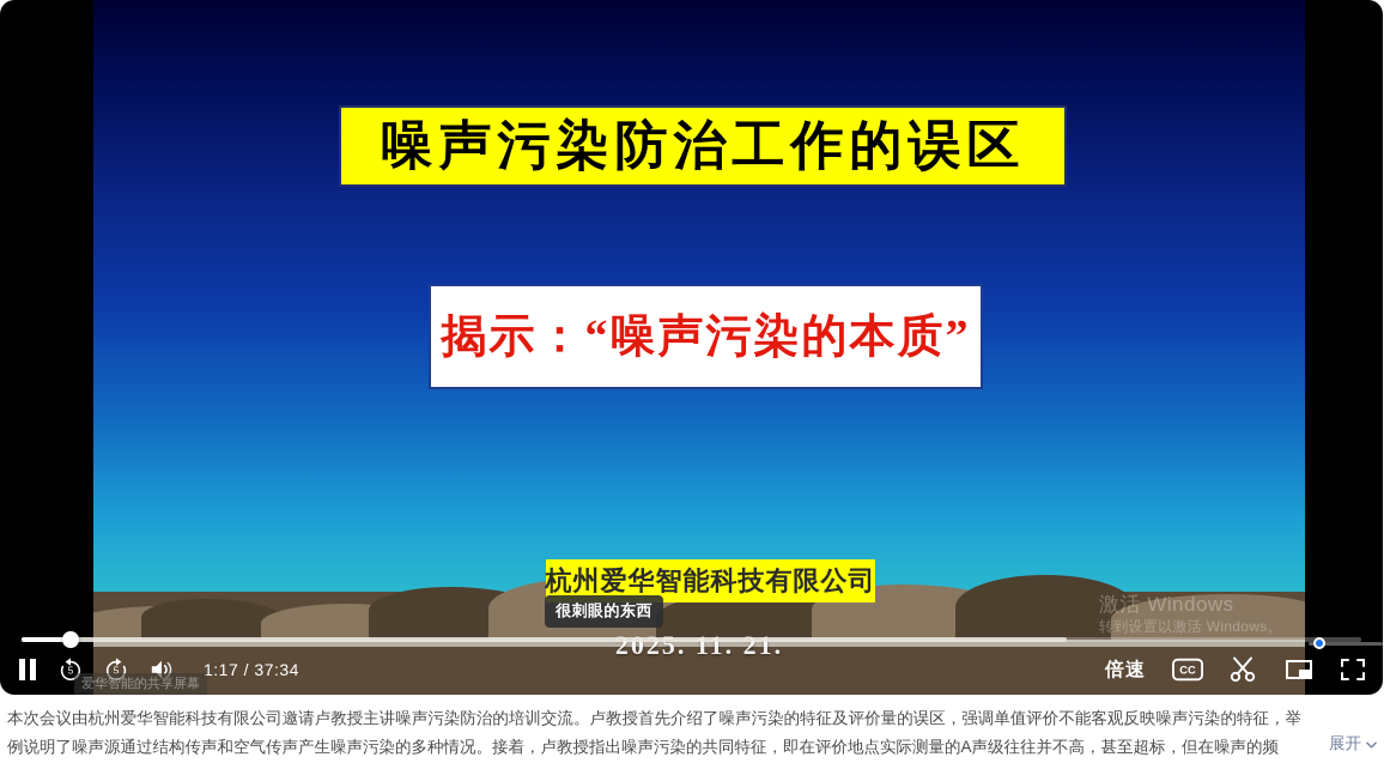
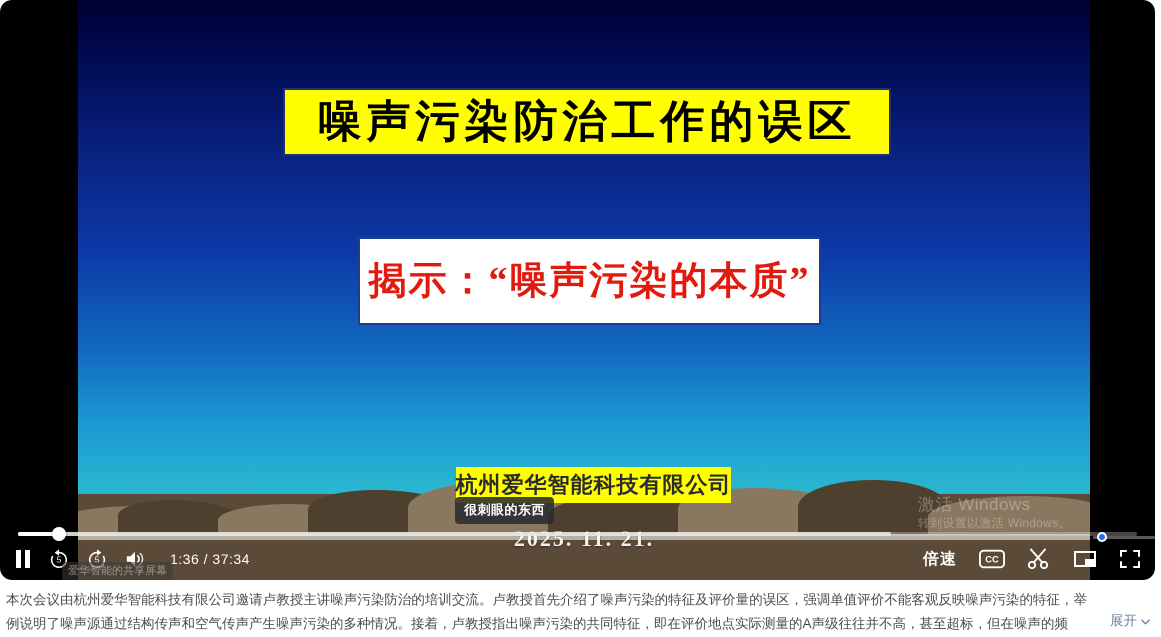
  噪声污染防治工作的误区
  揭示：“噪声污染的本质”
  杭州爱华智能科技有限公司
  2025. 11. 21.
  激活 Windows
  转到设置以激活 Windows。
  很刺眼的东西
  5
  5
- 1:17 / 37:34
+ 1:36 / 37:34
  爱华智能的共享屏幕
  倍速
  CC
  本次会议由杭州爱华智能科技有限公司邀请卢教授主讲噪声污染防治的培训交流。卢教授首先介绍了噪声污染的特征及评价量的误区，强调单值评价不能客观反映噪声污染的特征，举例说明了噪声源通过结构传声和空气传声产生噪声污染的多种情况。接着，卢教授指出噪声污染的共同特征，即在评价地点实际测量的A声级往往并不高，甚至超标，但在噪声的频
  展开
